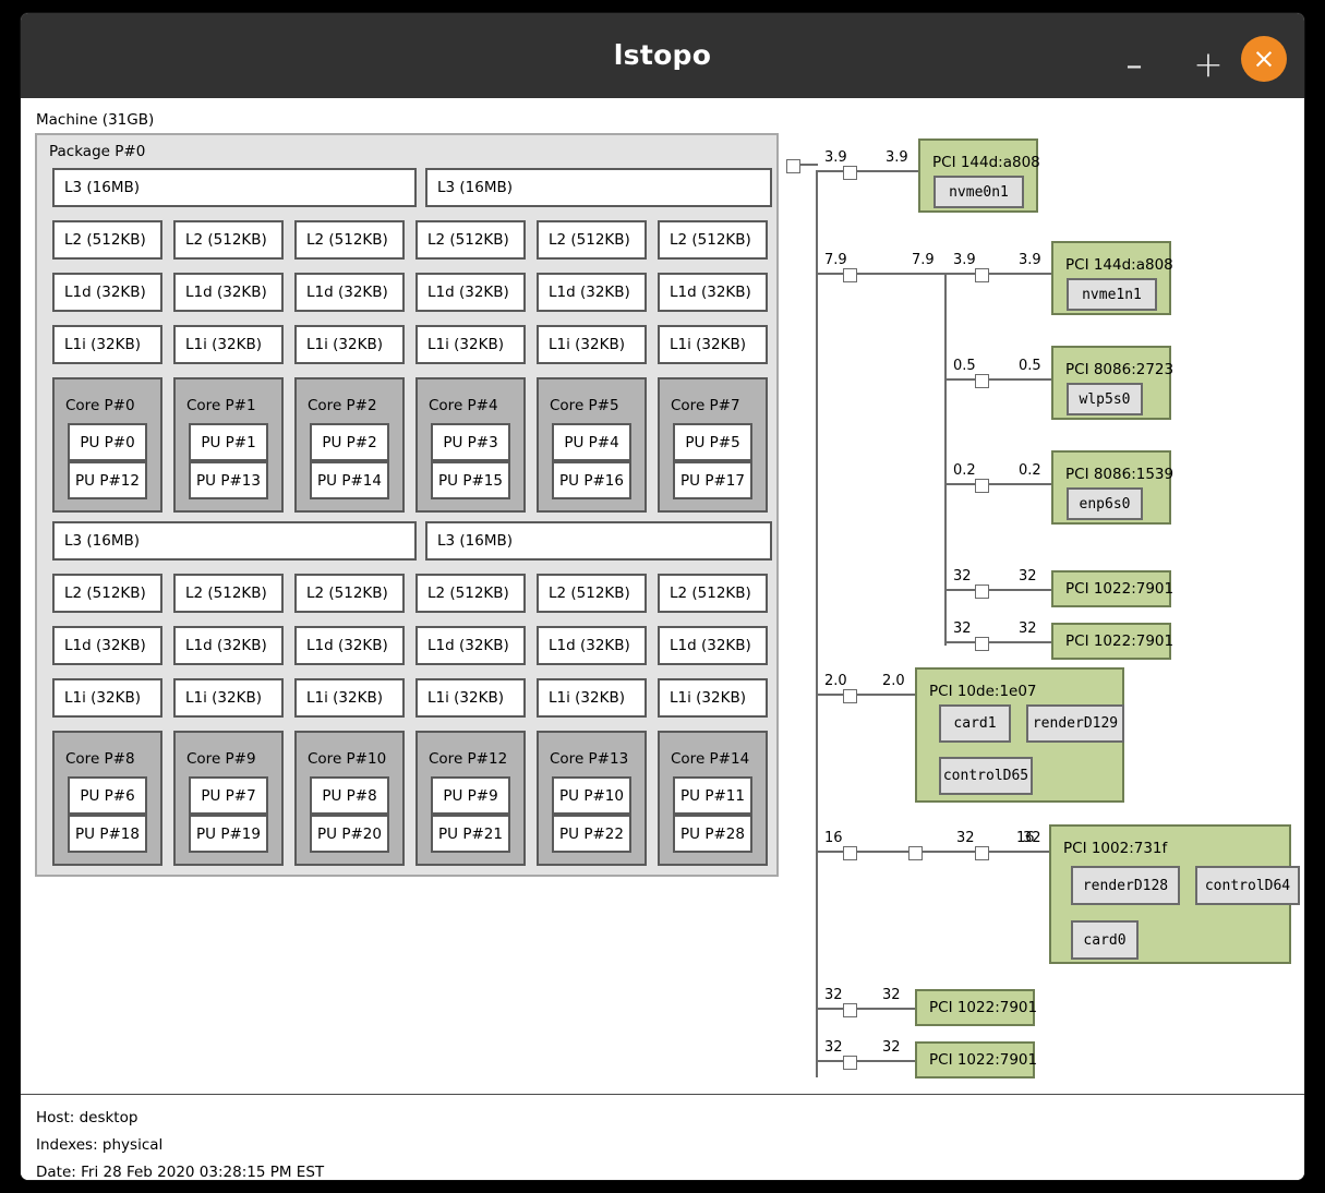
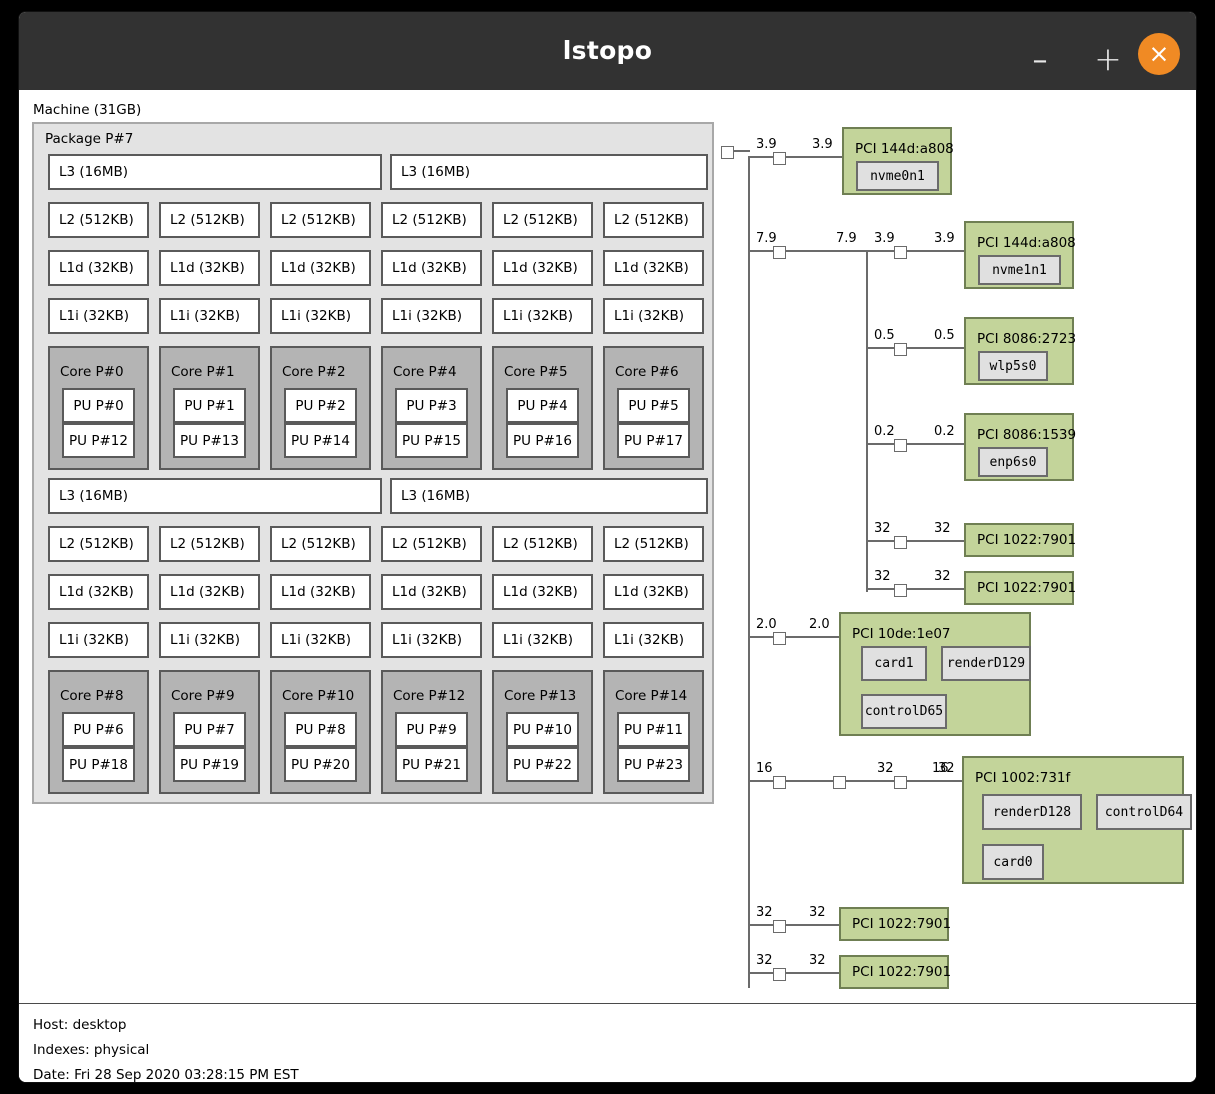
  lstopo
  –
  +
  ×
  Machine (31GB)
- Package P#0
+ Package P#7
  L3 (16MB)
  L3 (16MB)
  L2 (512KB)
  L2 (512KB)
  L2 (512KB)
  L2 (512KB)
  L2 (512KB)
  L2 (512KB)
  L1d (32KB)
  L1d (32KB)
  L1d (32KB)
  L1d (32KB)
  L1d (32KB)
  L1d (32KB)
  L1i (32KB)
  L1i (32KB)
  L1i (32KB)
  L1i (32KB)
  L1i (32KB)
  L1i (32KB)
  Core P#0
  PU P#0
  PU P#12
  Core P#1
  PU P#1
  PU P#13
  Core P#2
  PU P#2
  PU P#14
  Core P#4
  PU P#3
  PU P#15
  Core P#5
  PU P#4
  PU P#16
- Core P#7
+ Core P#6
  PU P#5
  PU P#17
  L3 (16MB)
  L3 (16MB)
  L2 (512KB)
  L2 (512KB)
  L2 (512KB)
  L2 (512KB)
  L2 (512KB)
  L2 (512KB)
  L1d (32KB)
  L1d (32KB)
  L1d (32KB)
  L1d (32KB)
  L1d (32KB)
  L1d (32KB)
  L1i (32KB)
  L1i (32KB)
  L1i (32KB)
  L1i (32KB)
  L1i (32KB)
  L1i (32KB)
  Core P#8
  PU P#6
  PU P#18
  Core P#9
  PU P#7
  PU P#19
  Core P#10
  PU P#8
  PU P#20
  Core P#12
  PU P#9
  PU P#21
  Core P#13
  PU P#10
  PU P#22
  Core P#14
  PU P#11
- PU P#28
+ PU P#23
  3.9
  3.9
  7.9
  7.9
  3.9
  3.9
  0.5
  0.5
  0.2
  0.2
  32
  32
  32
  32
  2.0
  2.0
  16
  16
  32
  32
  32
  32
  32
  32
  PCI 144d:a808
  nvme0n1
  PCI 144d:a808
  nvme1n1
  PCI 8086:2723
  wlp5s0
  PCI 8086:1539
  enp6s0
  PCI 1022:7901
  PCI 1022:7901
  PCI 10de:1e07
  card1
  renderD129
  controlD65
  PCI 1002:731f
  renderD128
  controlD64
  card0
  PCI 1022:7901
  PCI 1022:7901
  Host: desktop
  Indexes: physical
- Date: Fri 28 Feb 2020 03:28:15 PM EST
+ Date: Fri 28 Sep 2020 03:28:15 PM EST
